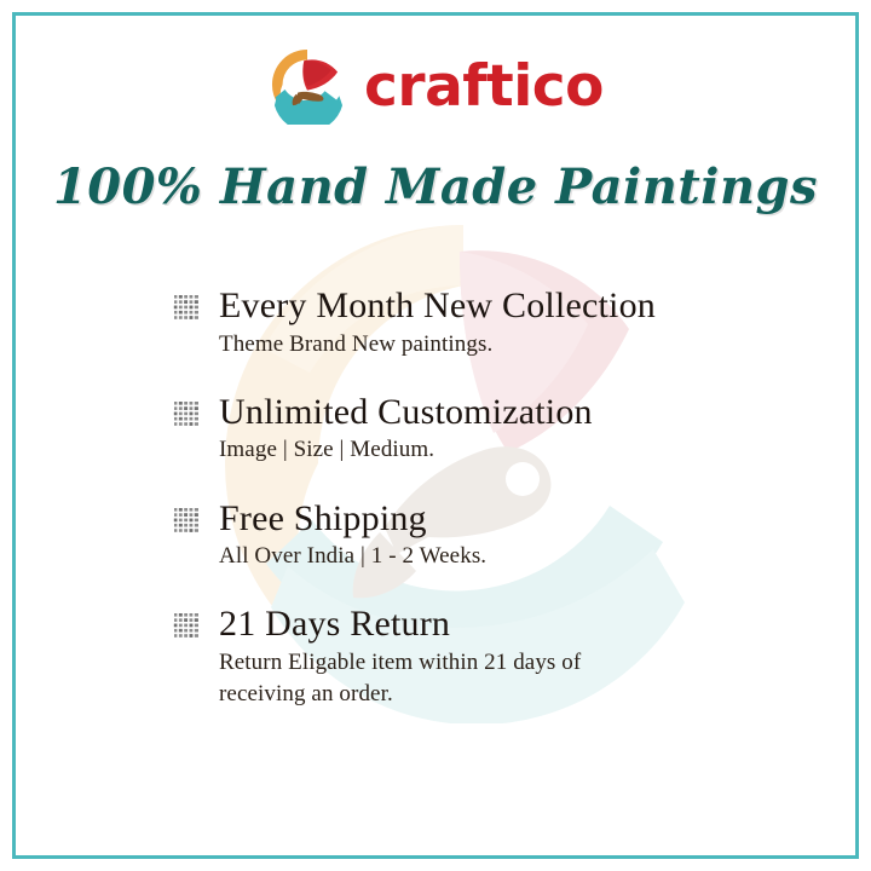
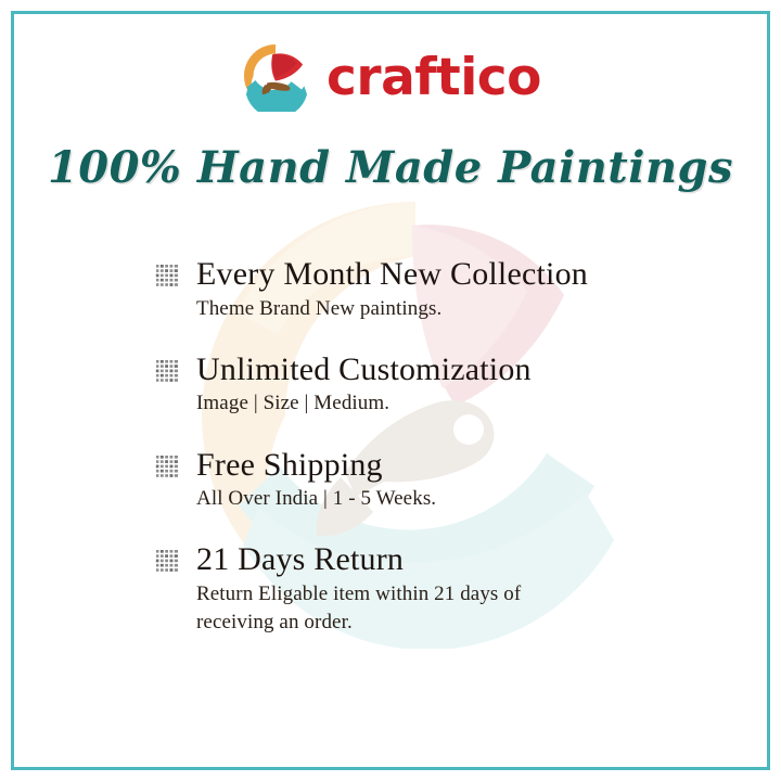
  craftico
  100% Hand Made Paintings
  Every Month New Collection
  Theme Brand New paintings.
  Unlimited Customization
  Image | Size | Medium.
  Free Shipping
- All Over India | 1 - 2 Weeks.
+ All Over India | 1 - 5 Weeks.
  21 Days Return
  Return Eligable item within 21 days of receiving an order.
